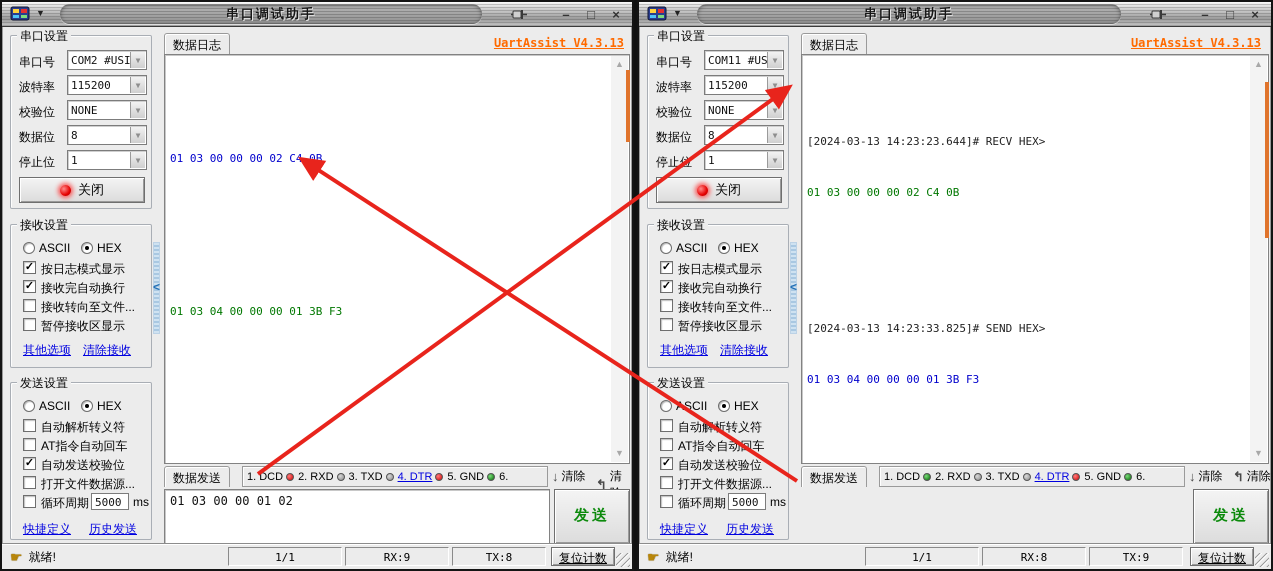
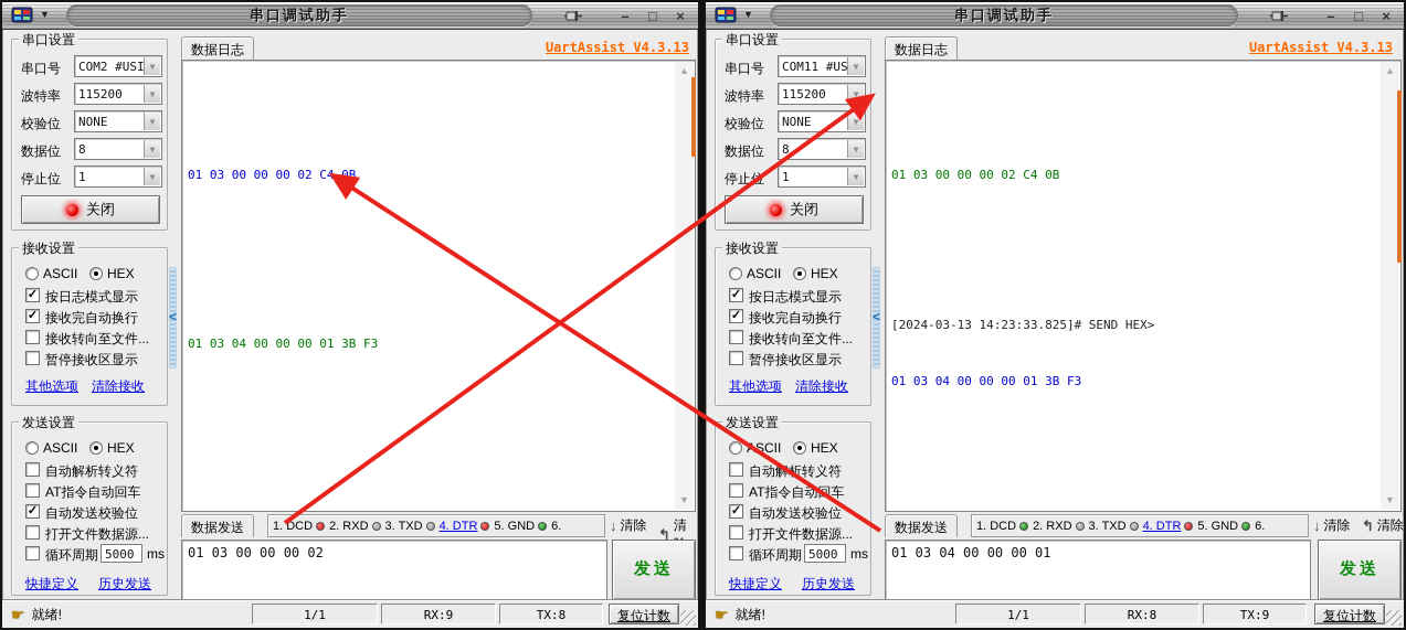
  ▼
  串口调试助手
  –
  □
  ×
  串口设置
  串口号
  波特率
  校验位
  数据位
  停止位
  COM2 #USI
  ▼
  115200
  ▼
  NONE
  ▼
  8
  ▼
  1
  ▼
  关闭
  接收设置
  ASCII
  HEX
  ✓
  按日志模式显示
  ✓
  接收完自动换行
  接收转向至文件...
  暂停接收区显示
  其他选项
  清除接收
  发送设置
  ASCII
  HEX
  自动解析转义符
  AT指令自动回车
  ✓
  自动发送校验位
  打开文件数据源...
  循环周期
  5000
  ms
  快捷定义
  历史发送
  <
  数据日志
  UartAssist V4.3.13
  01 03 00 00 00 02 C4 0B
  01 03 04 00 00 00 01 3B F3
  ▲
  ▼
  数据发送
  1. DCD
  2. RXD
  3. TXD
  4. DTR
  5. GND
  6.
  ↓
  清除
  ↰
- 01 03 00 00 01 02
+ 01 03 00 00 00 02
  发送
  ☛
  就绪!
  1/1
  RX:9
  TX:8
  复位计数
  ▼
  串口调试助手
  –
  □
  ×
  串口设置
  串口号
  波特率
  校验位
  数据位
  COM11 #US
  ▼
  115200
  ▼
  NONE
  ▼
  8
  ▼
  1
  ▼
  关闭
  接收设置
  ASCII
  HEX
  ✓
  按日志模式显示
  ✓
  接收完自动换行
  接收转向至文件...
  暂停接收区显示
  其他选项
  清除接收
  发送设置
  SCII
  HEX
  自动解析转义符
  AT指令自动车
  ✓
  自动发送校验位
  打开文件数据源...
  循环周期
  5000
  ms
  快捷定义
  历史发送
  <
  数据日志
  UartAssist V4.3.13
- [2024-03-13 14:23:23.644]# RECV HEX>
  01 03 00 00 00 02 C4 0B
  [2024-03-13 14:23:33.825]# SEND HEX>
  01 03 04 00 00 00 01 3B F3
  ▲
  ▼
  数据发送
  1. DCD
  2. RXD
  3. TXD
  4. DTR
  5. GND
  6.
  ↓
  清除
  ↰
  清除
+ 01 03 04 00 00 00 01
  发送
  ☛
  就绪!
  1/1
  RX:8
  TX:9
  复位计数
